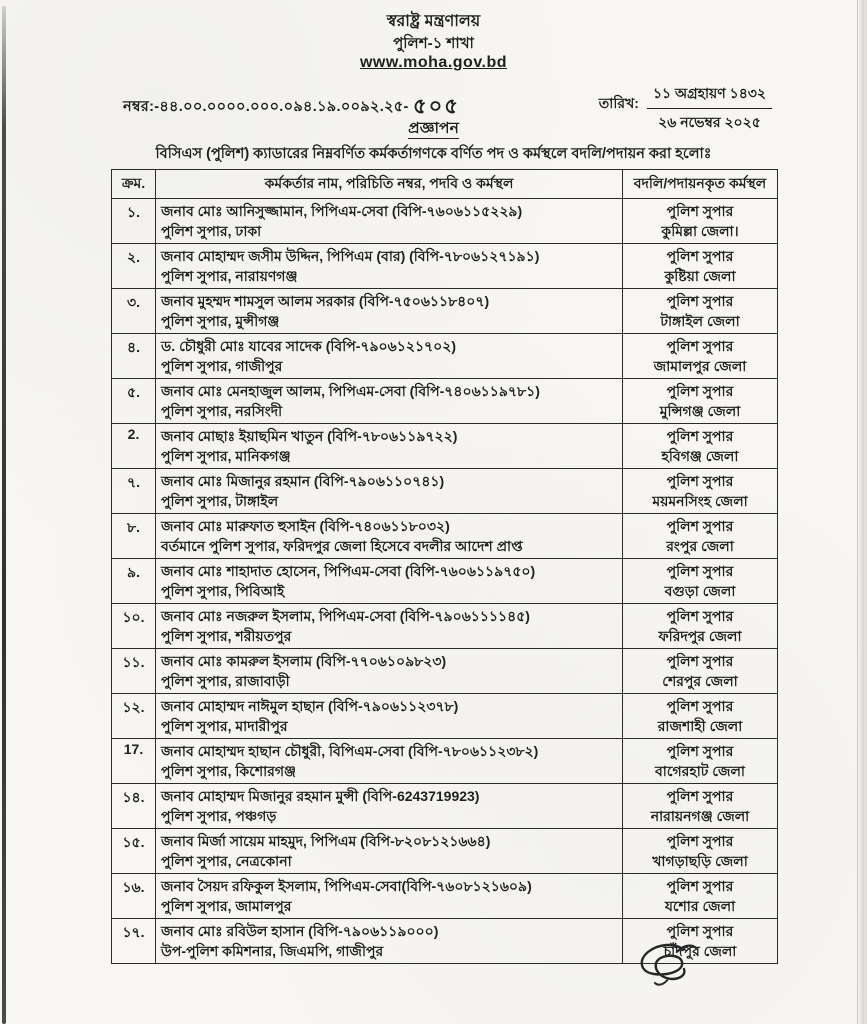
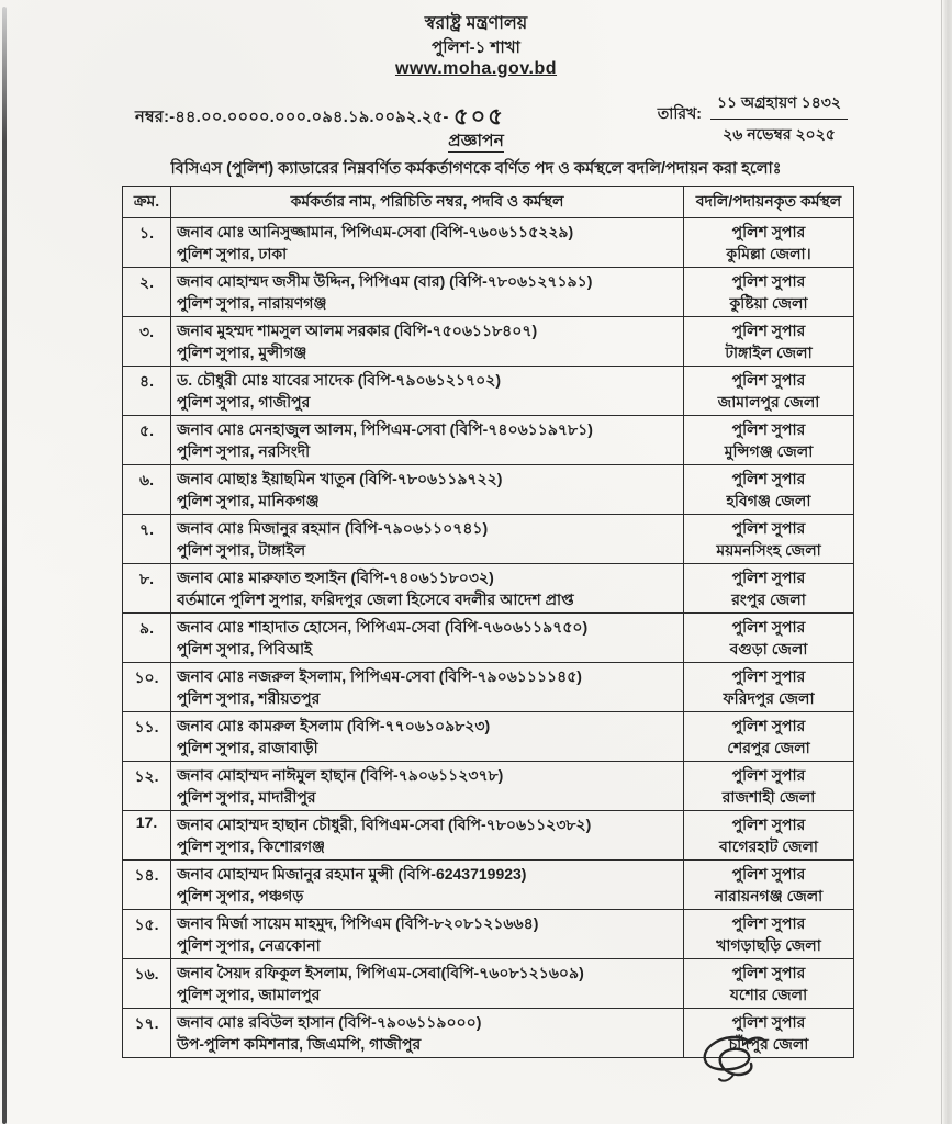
  স্বরাষ্ট্র মন্ত্রণালয়
  পুলিশ-১ শাখা
  www.moha.gov.bd
  নম্বর:-৪৪.০০.০০০০.০০০.০৯৪.১৯.০০৯২.২৫- ৫০৫
  তারিখ:
  ১১ অগ্রহায়ণ ১৪৩২
  ২৬ নভেম্বর ২০২৫
  প্রজ্ঞাপন
  বিসিএস (পুলিশ) ক্যাডারের নিম্নবর্ণিত কর্মকর্তাগণকে বর্ণিত পদ ও কর্মস্থলে বদলি/পদায়ন করা হলোঃ
  ক্রম.	কর্মকর্তার নাম, পরিচিতি নম্বর, পদবি ও কর্মস্থল	বদলি/পদায়নকৃত কর্মস্থল
  ১.	জনাব মোঃ আনিসুজ্জামান, পিপিএম-সেবা (বিপি-৭৬০৬১১৫২২৯)পুলিশ সুপার, ঢাকা	পুলিশ সুপারকুমিল্লা জেলা।
  ২.	জনাব মোহাম্মদ জসীম উদ্দিন, পিপিএম (বার) (বিপি-৭৮০৬১২৭১৯১)পুলিশ সুপার, নারায়ণগঞ্জ	পুলিশ সুপারকুষ্টিয়া জেলা
  ৩.	জনাব মুহম্মদ শামসুল আলম সরকার (বিপি-৭৫০৬১১৮৪০৭)পুলিশ সুপার, মুন্সীগঞ্জ	পুলিশ সুপারটাঙ্গাইল জেলা
  ৪.	ড. চৌধুরী মোঃ যাবের সাদেক (বিপি-৭৯০৬১২১৭০২)পুলিশ সুপার, গাজীপুর	পুলিশ সুপারজামালপুর জেলা
  ৫.	জনাব মোঃ মেনহাজুল আলম, পিপিএম-সেবা (বিপি-৭৪০৬১১৯৭৮১)পুলিশ সুপার, নরসিংদী	পুলিশ সুপারমুন্সিগঞ্জ জেলা
- 2.	জনাব মোছাঃ ইয়াছমিন খাতুন (বিপি-৭৮০৬১১৯৭২২)পুলিশ সুপার, মানিকগঞ্জ	পুলিশ সুপারহবিগঞ্জ জেলা
+ ৬.	জনাব মোছাঃ ইয়াছমিন খাতুন (বিপি-৭৮০৬১১৯৭২২)পুলিশ সুপার, মানিকগঞ্জ	পুলিশ সুপারহবিগঞ্জ জেলা
  ৭.	জনাব মোঃ মিজানুর রহমান (বিপি-৭৯০৬১১০৭৪১)পুলিশ সুপার, টাঙ্গাইল	পুলিশ সুপারময়মনসিংহ জেলা
  ৮.	জনাব মোঃ মারুফাত হুসাইন (বিপি-৭৪০৬১১৮০৩২)বর্তমানে পুলিশ সুপার, ফরিদপুর জেলা হিসেবে বদলীর আদেশ প্রাপ্ত	পুলিশ সুপাররংপুর জেলা
  ৯.	জনাব মোঃ শাহাদাত হোসেন, পিপিএম-সেবা (বিপি-৭৬০৬১১৯৭৫০)পুলিশ সুপার, পিবিআই	পুলিশ সুপারবগুড়া জেলা
  ১০.	জনাব মোঃ নজরুল ইসলাম, পিপিএম-সেবা (বিপি-৭৯০৬১১১১৪৫)পুলিশ সুপার, শরীয়তপুর	পুলিশ সুপারফরিদপুর জেলা
  ১১.	জনাব মোঃ কামরুল ইসলাম (বিপি-৭৭০৬১০৯৮২৩)পুলিশ সুপার, রাজাবাড়ী	পুলিশ সুপারশেরপুর জেলা
  ১২.	জনাব মোহাম্মদ নাঈমুল হাছান (বিপি-৭৯০৬১১২৩৭৮)পুলিশ সুপার, মাদারীপুর	পুলিশ সুপাররাজশাহী জেলা
  17.	জনাব মোহাম্মদ হাছান চৌধুরী, বিপিএম-সেবা (বিপি-৭৮০৬১১২৩৮২)পুলিশ সুপার, কিশোরগঞ্জ	পুলিশ সুপারবাগেরহাট জেলা
  ১৪.	জনাব মোহাম্মদ মিজানুর রহমান মুন্সী (বিপি-6243719923)পুলিশ সুপার, পঞ্চগড়	পুলিশ সুপারনারায়নগঞ্জ জেলা
  ১৫.	জনাব মির্জা সায়েম মাহমুদ, পিপিএম (বিপি-৮২০৮১২১৬৬৪)পুলিশ সুপার, নেত্রকোনা	পুলিশ সুপারখাগড়াছড়ি জেলা
  ১৬.	জনাব সৈয়দ রফিকুল ইসলাম, পিপিএম-সেবা(বিপি-৭৬০৮১২১৬০৯)পুলিশ সুপার, জামালপুর	পুলিশ সুপারযশোর জেলা
  ১৭.	জনাব মোঃ রবিউল হাসান (বিপি-৭৯০৬১১৯০০০)উপ-পুলিশ কমিশনার, জিএমপি, গাজীপুর	পুলিশ সুপারচাঁপুর জেলা
